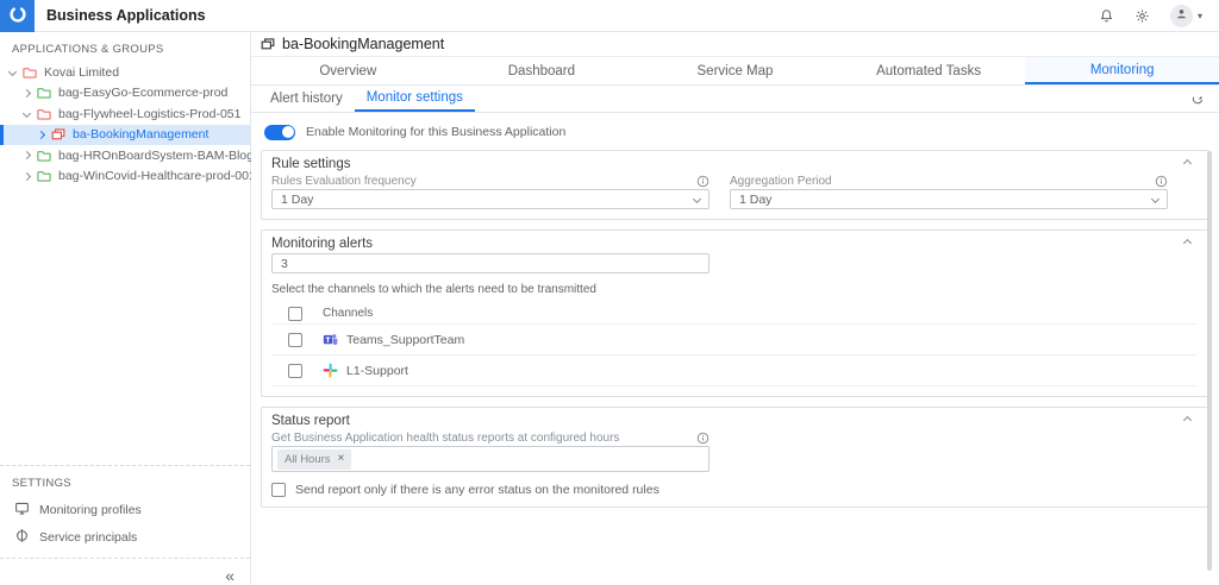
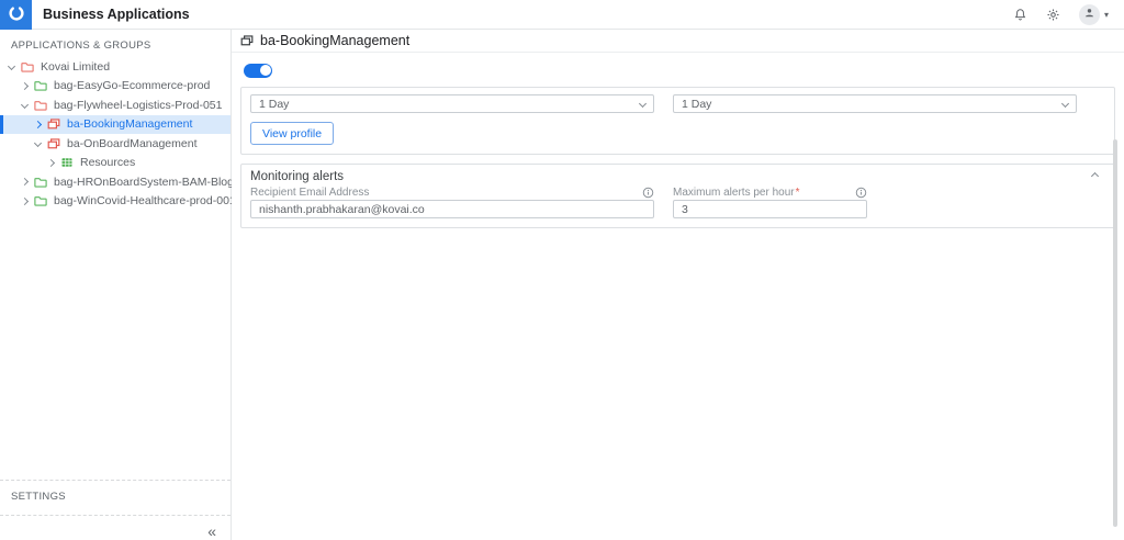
  Business Applications
  ▾
  APPLICATIONS & GROUPS
  Kovai Limited
  bag-EasyGo-Ecommerce-prod
  bag-Flywheel-Logistics-Prod-051
  ba-BookingManagement
+ ba-OnBoardManagement
+ Resources
  bag-HROnBoardSystem-BAM-Blo
  bag-WinCovid-Healthcare-prod-00
  SETTINGS
- Monitoring profiles
- Service principals
  «
  ba-BookingManagement
- Overview
- Dashboard
- Service Map
- Automated Tasks
- Monitoring
- Alert history
- Monitor settings
- Enable Monitoring for this Business Application
- Rule settings
- Rules Evaluation frequency
  1 Day
- Aggregation Period
  1 Day
+ View profile
  Monitoring alerts
+ Recipient Email Address
+ nishanth.prabhakaran@kovai.co
+ Maximum alerts per hour*
  3
- Select the channels to which the alerts need to be transmitted
- Channels
- Teams_SupportTeam
- L1-Support
- Status report
- Get Business Application health status reports at configured hours
- All Hours
- ×
- Send report only if there is any error status on the monitored rules
